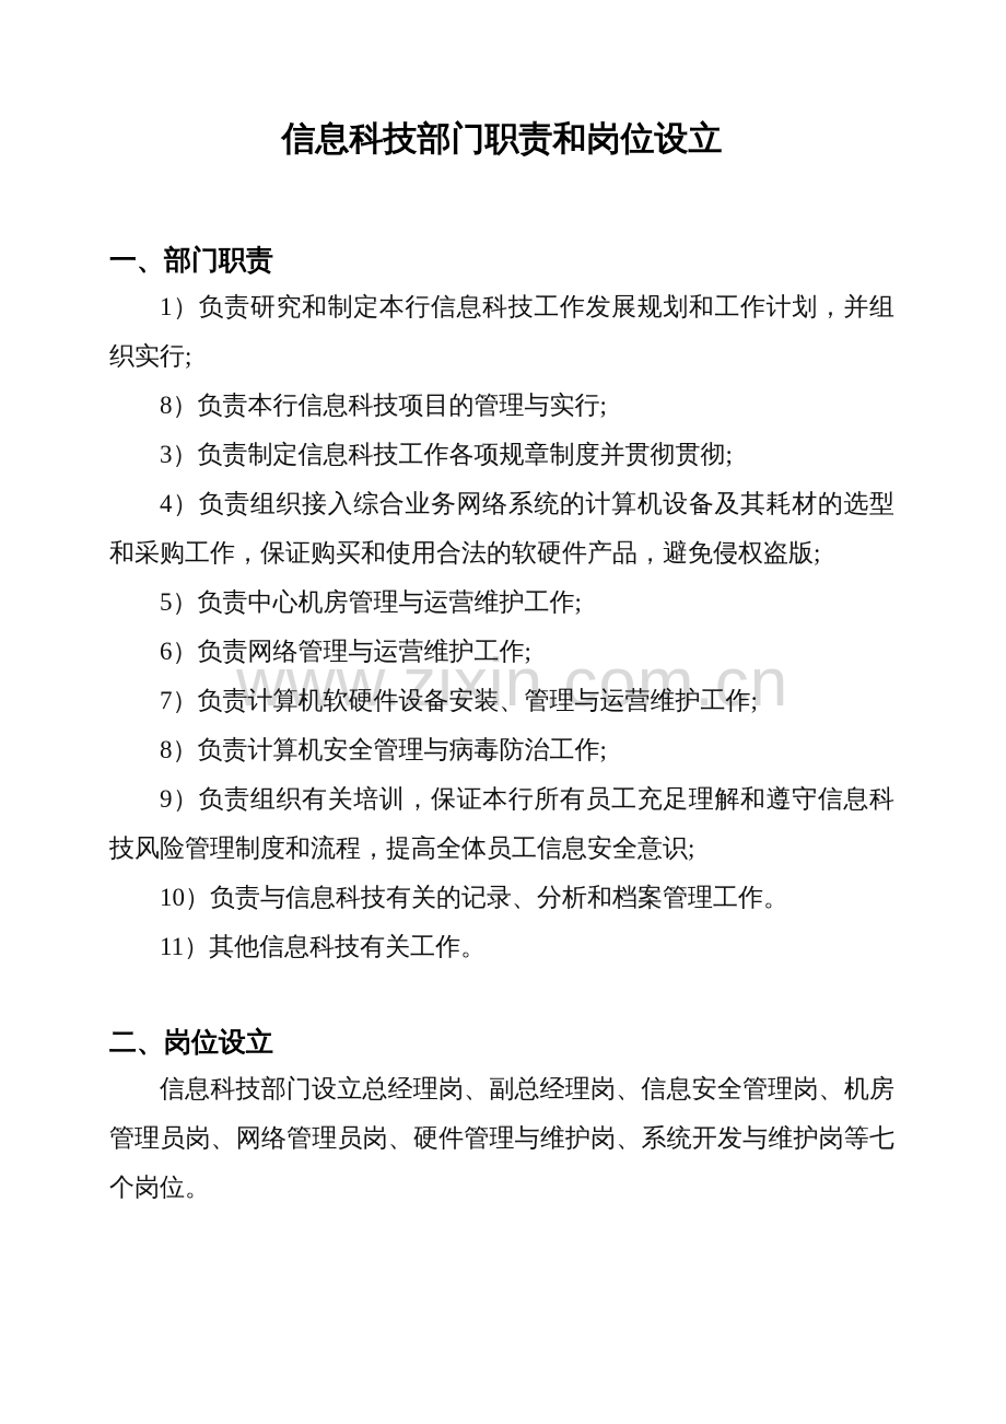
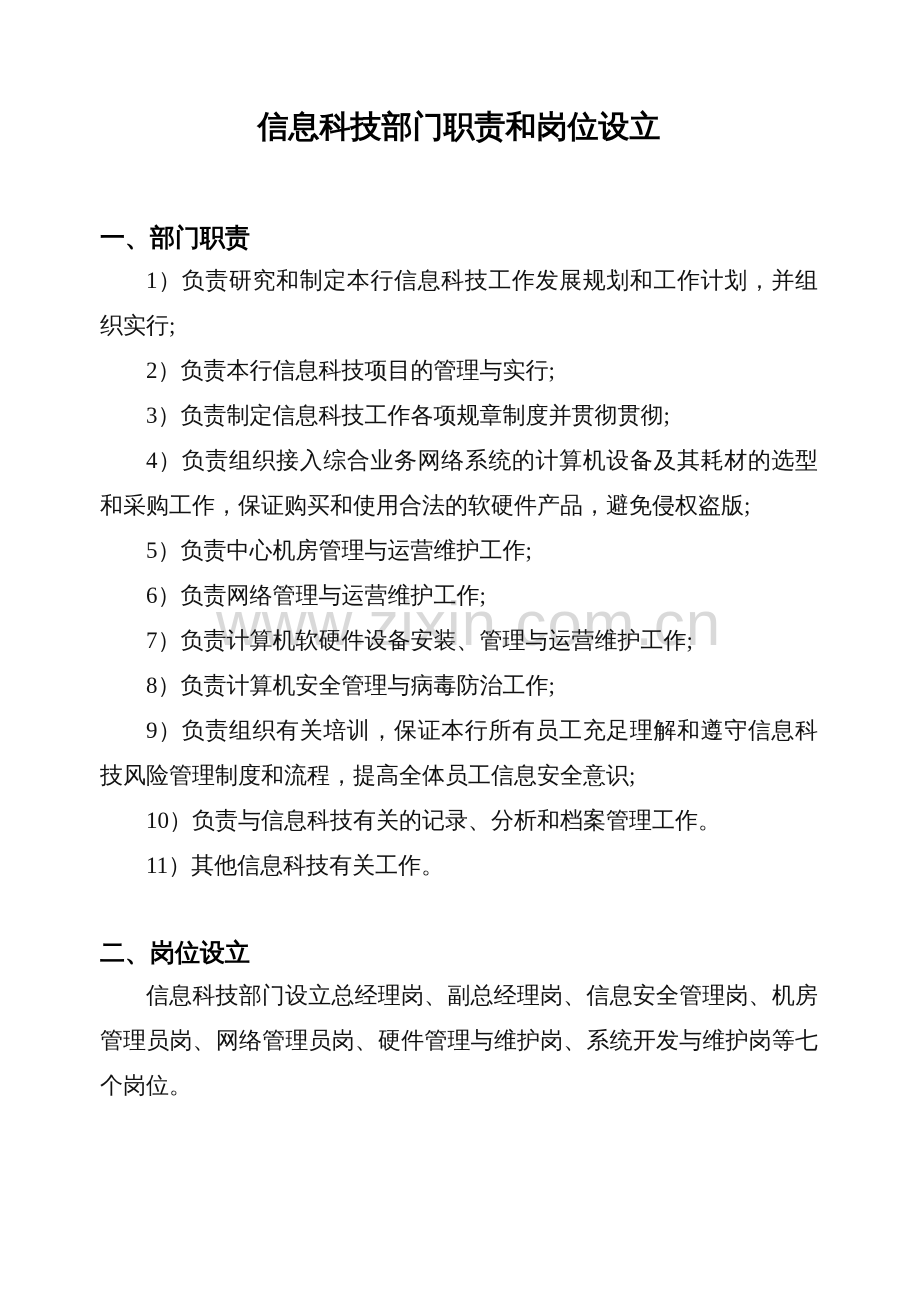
  www.zixin.com.cn
  信息科技部门职责和岗位设立
  一、部门职责
  1）负责研究和制定本行信息科技工作发展规划和工作计划，并组织实行;
- 8）负责本行信息科技项目的管理与实行;
+ 2）负责本行信息科技项目的管理与实行;
  3）负责制定信息科技工作各项规章制度并贯彻贯彻;
  4）负责组织接入综合业务网络系统的计算机设备及其耗材的选型和采购工作，保证购买和使用合法的软硬件产品，避免侵权盗版;
  5）负责中心机房管理与运营维护工作;
  6）负责网络管理与运营维护工作;
  7）负责计算机软硬件设备安装、管理与运营维护工作;
  8）负责计算机安全管理与病毒防治工作;
  9）负责组织有关培训，保证本行所有员工充足理解和遵守信息科技风险管理制度和流程，提高全体员工信息安全意识;
  10）负责与信息科技有关的记录、分析和档案管理工作。
  11）其他信息科技有关工作。
  二、岗位设立
  信息科技部门设立总经理岗、副总经理岗、信息安全管理岗、机房管理员岗、网络管理员岗、硬件管理与维护岗、系统开发与维护岗等七个岗位。
